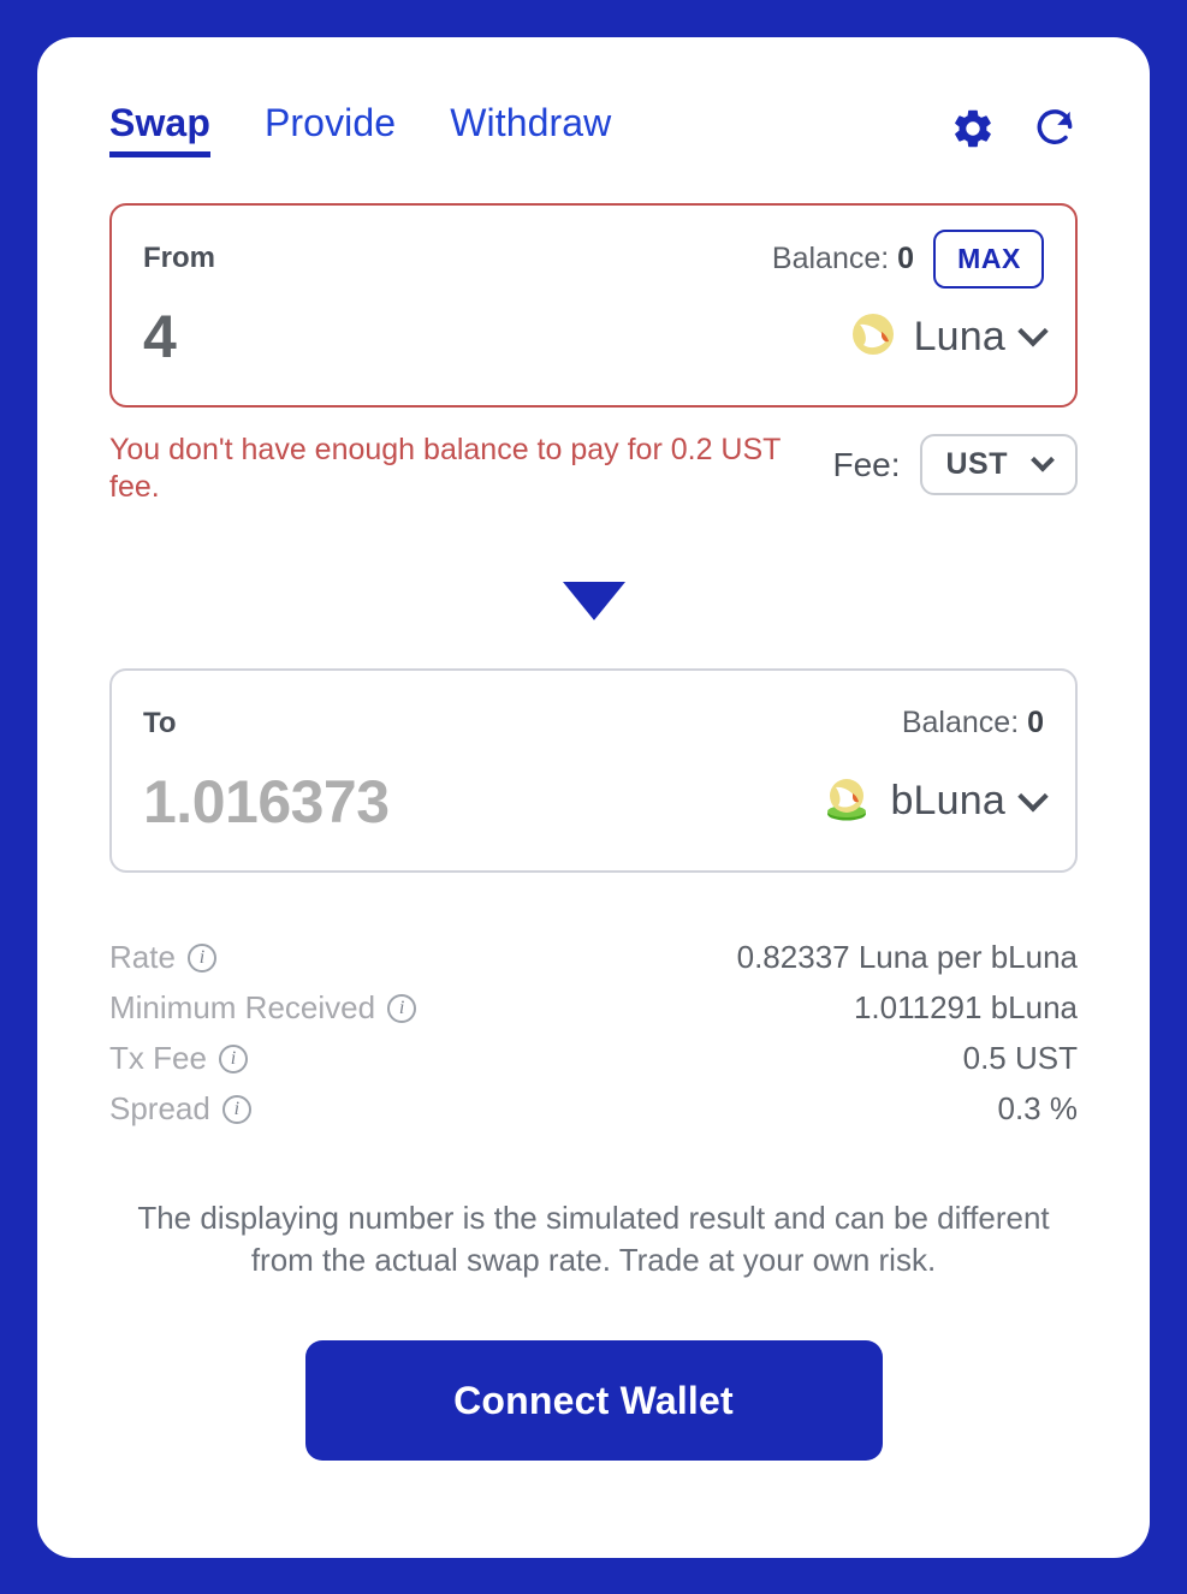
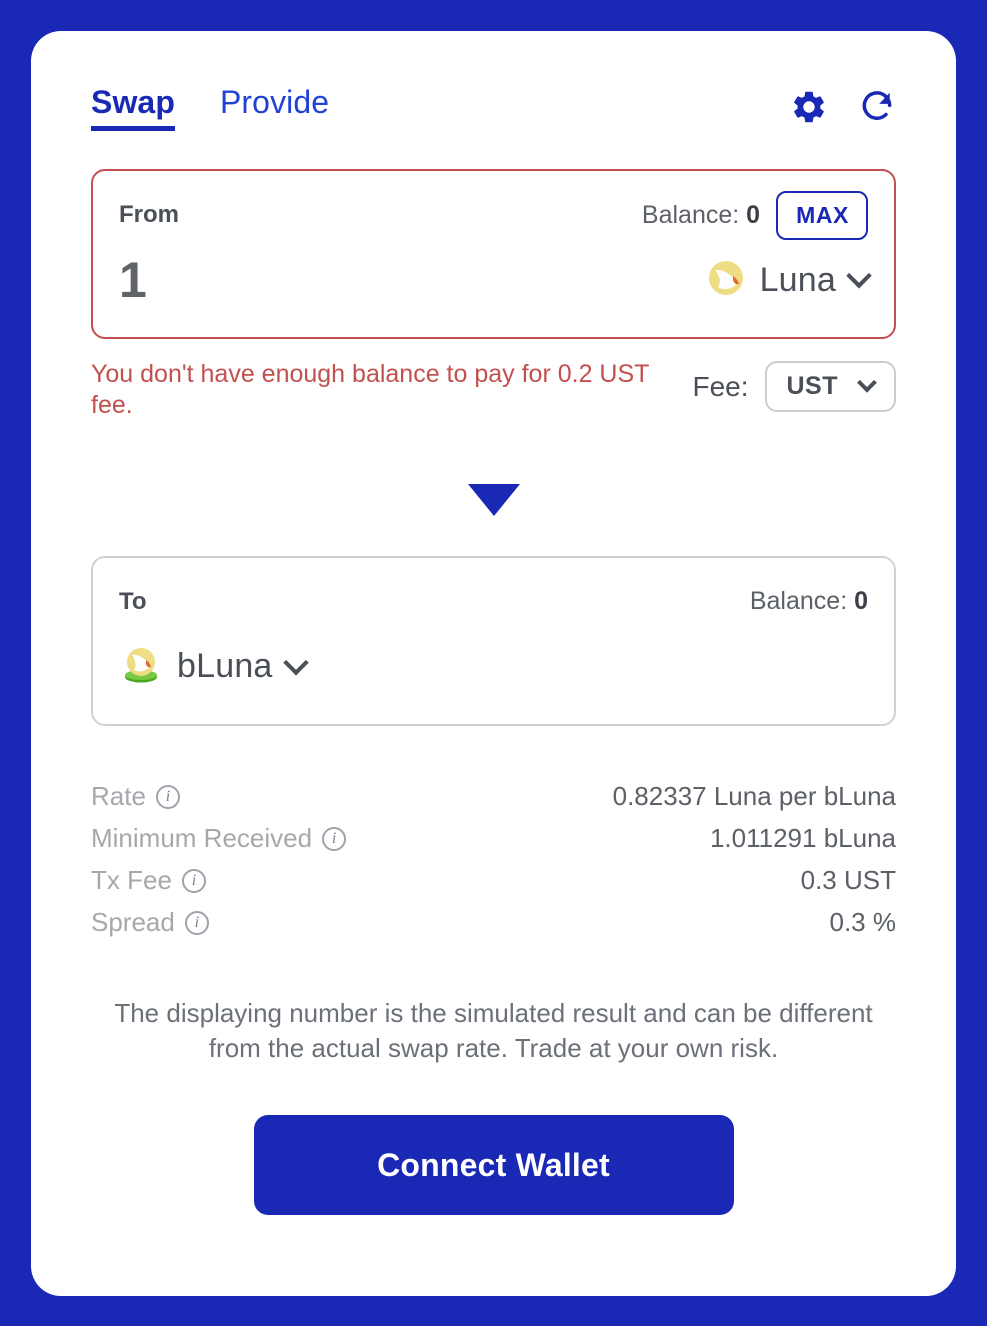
  Swap
  Provide
- Withdraw
  From
  Balance: 0
  MAX
- 4
+ 1
  Luna
  You don't have enough balance to pay for 0.2 UST fee.
  Fee:
  UST
  To
  Balance: 0
- 1.016373
  bLuna
  Rate
  i
  0.82337 Luna per bLuna
  Minimum Received
  i
  1.011291 bLuna
  Tx Fee
  i
- 0.5 UST
+ 0.3 UST
  Spread
  i
  0.3 %
  The displaying number is the simulated result and can be different from the actual swap rate. Trade at your own risk.
  Connect Wallet
